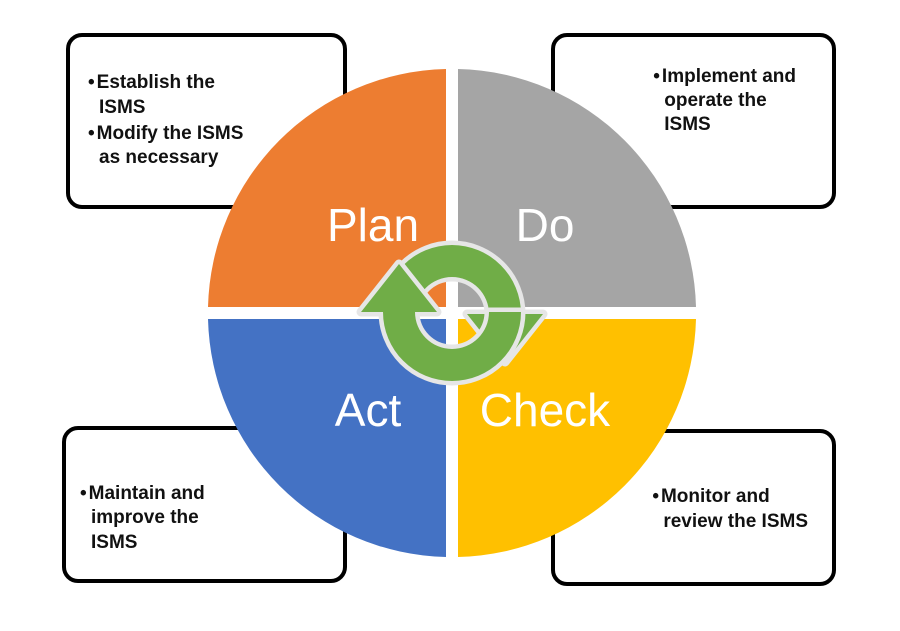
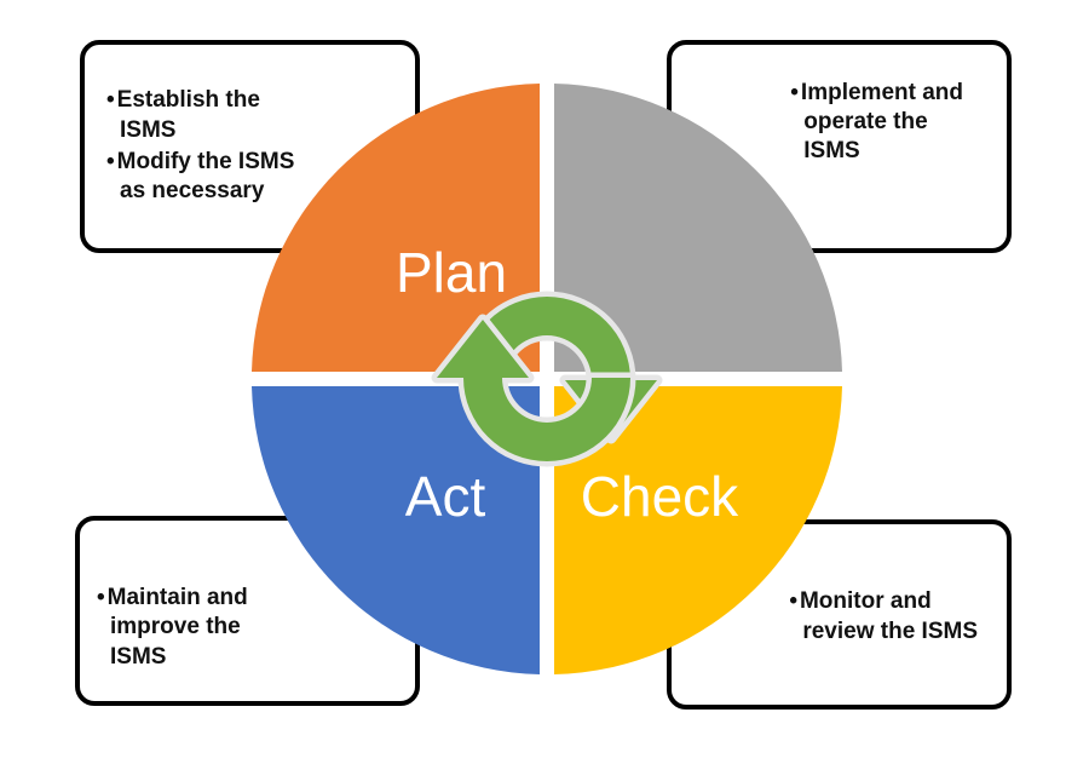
  Establish the
  ISMS
  Modify the ISMS
  as necessary
  Implement and
  operate the
  ISMS
  Maintain and
  improve the
  ISMS
  Monitor and
  review the ISMS
  Plan
- Do
  Act
  Check
